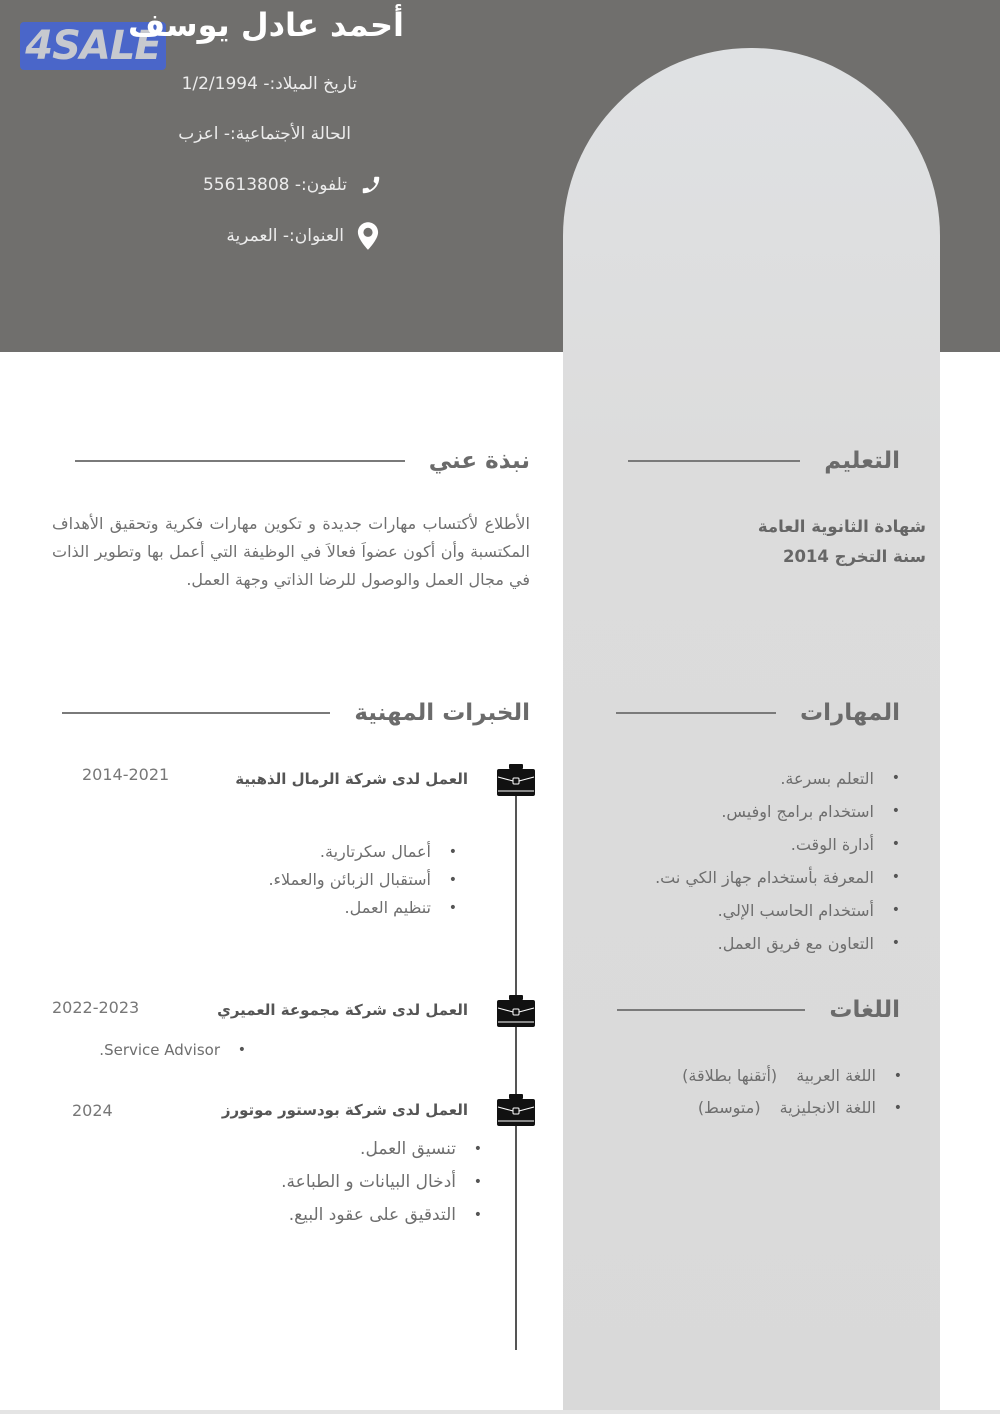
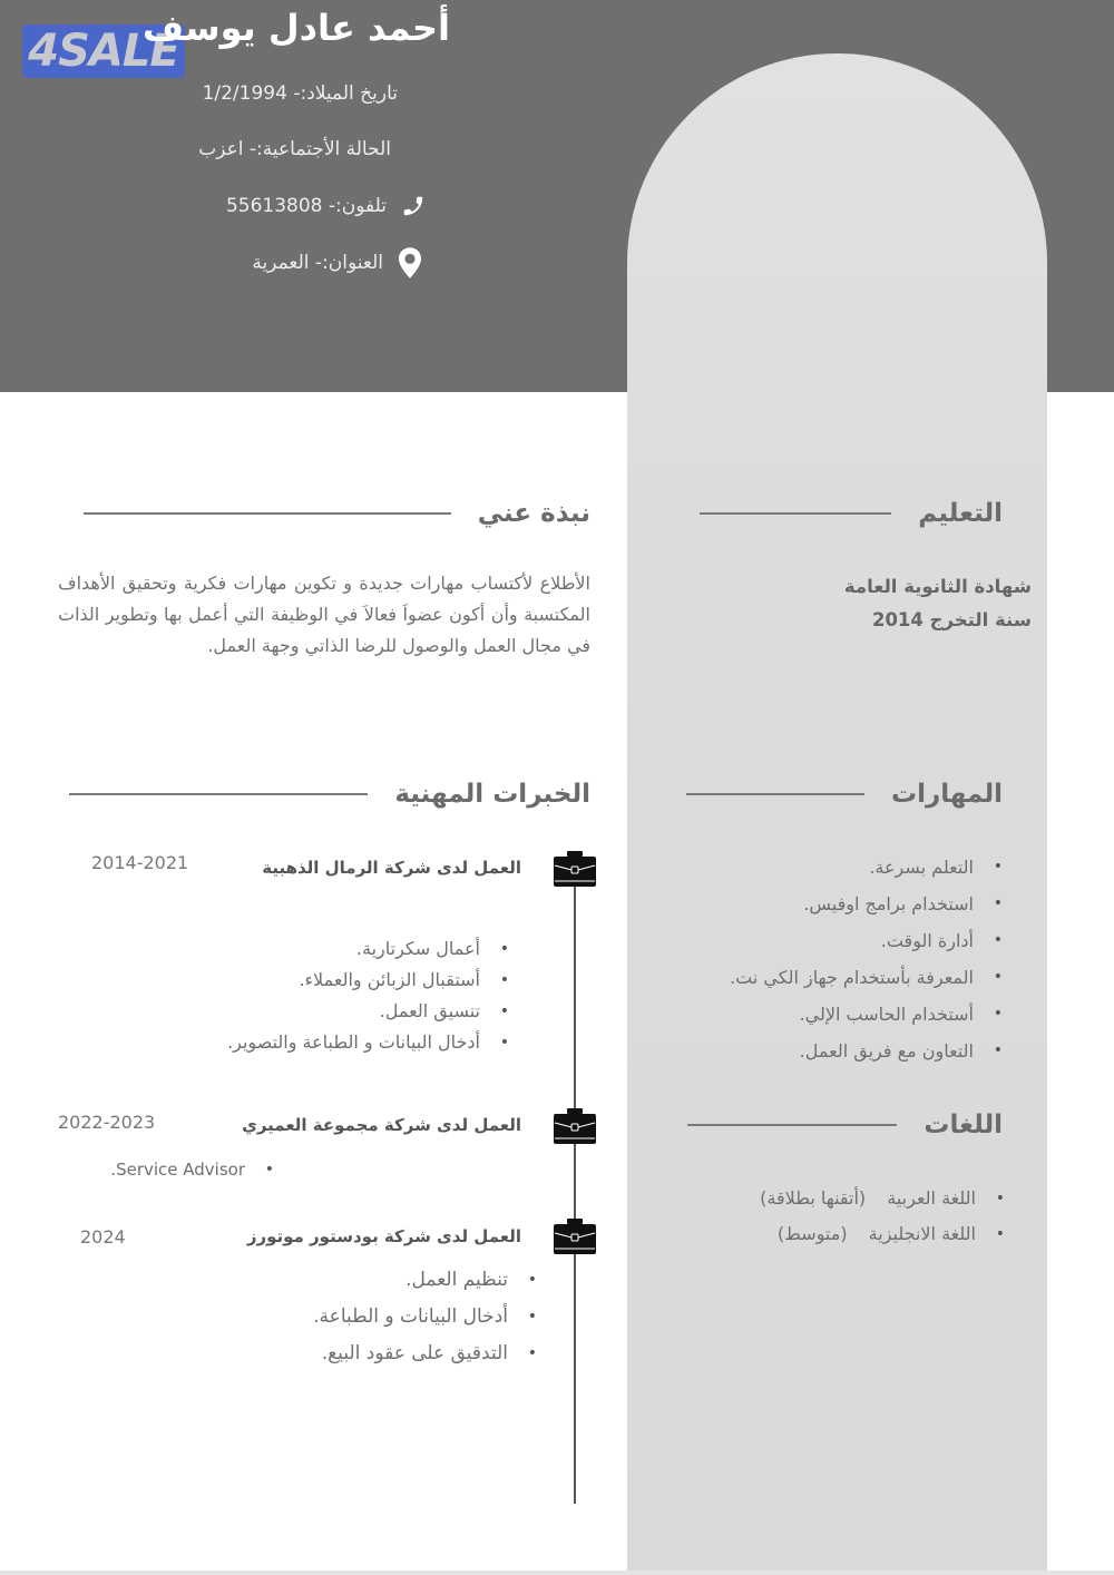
  4SALE
  أحمد عادل يوسف
  تاريخ الميلاد:- 1/2/1994
  الحالة الأجتماعية:- اعزب
  تلفون:- 55613808
  العنوان:- العمرية
  نبذة عني
  الأطلاع لأكتساب مهارات جديدة و تكوين مهارات فكرية وتحقيق الأهداف المكتسبة وأن أكون عضواَ فعالاَ في الوظيفة التي أعمل بها وتطوير الذات في مجال العمل والوصول للرضا الذاتي وجهة العمل.
  التعليم
  شهادة الثانوية العامة
  سنة التخرج 2014
  الخبرات المهنية
  المهارات
  التعلم بسرعة.
  استخدام برامج اوفيس.
  أدارة الوقت.
  المعرفة بأستخدام جهاز الكي نت.
  أستخدام الحاسب الإلي.
  التعاون مع فريق العمل.
  اللغات
  اللغة العربية (أتقنها بطلاقة)
  اللغة الانجليزية (متوسط)
  العمل لدى شركة الرمال الذهبية
  2014-2021
  أعمال سكرتارية.
  أستقبال الزبائن والعملاء.
- تنظيم العمل.
+ تنسيق العمل.
+ أدخال البيانات و الطباعة والتصوير.
  العمل لدى شركة مجموعة العميري
  2022-2023
  Service Advisor.
  العمل لدى شركة بودستور موتورز
  2024
- تنسيق العمل.
+ تنظيم العمل.
  أدخال البيانات و الطباعة.
  التدقيق على عقود البيع.
